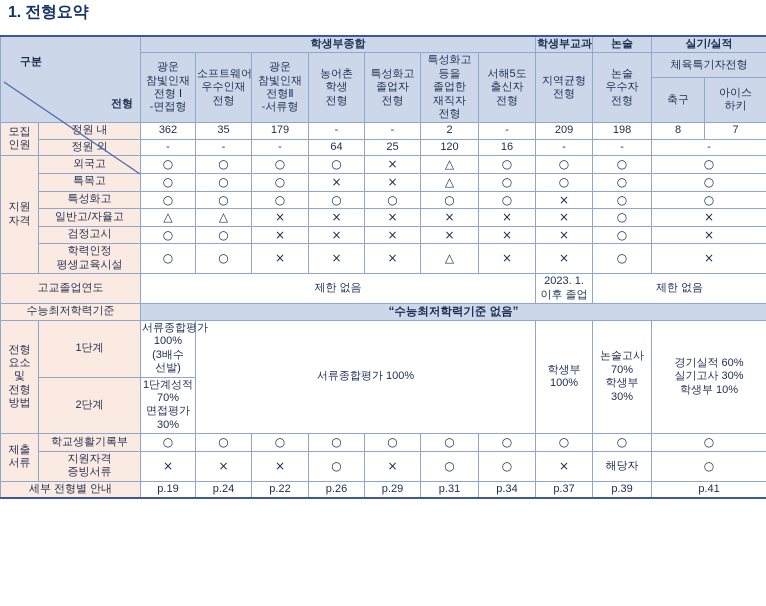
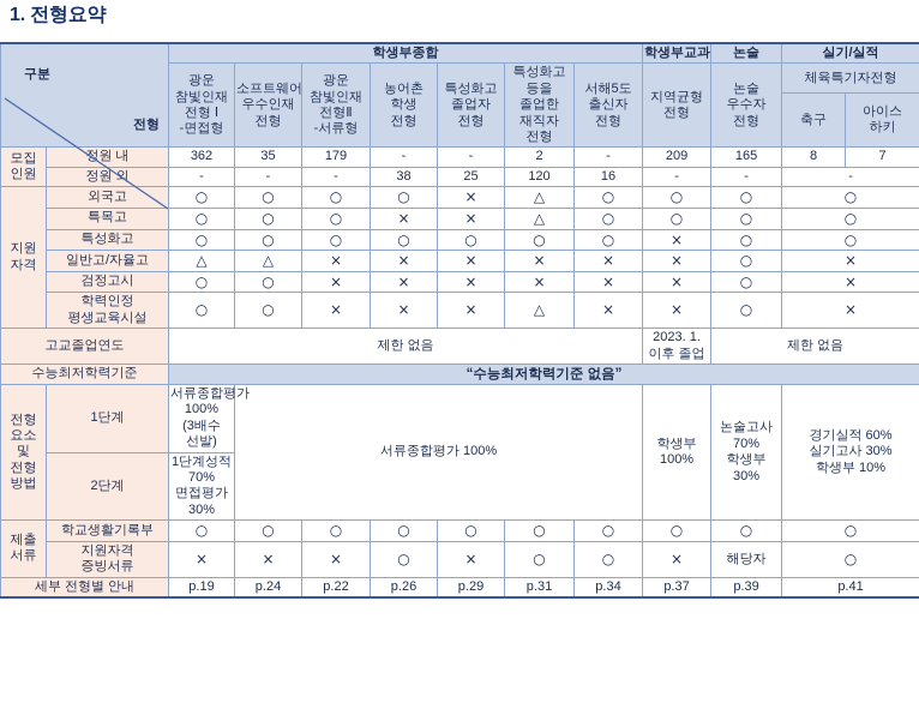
  1. 전형요약
  전형 구분	학생부종합	학생부교과	논술	실기/실적
  광운 참빛인재 전형 Ⅰ -면접형	소프트웨어 우수인재 전형	광운 참빛인재 전형Ⅱ -서류형	농어촌 학생 전형	특성화고 졸업자 전형	특성화고 등을 졸업한 재직자 전형	서해5도 출신자 전형	지역균형 전형	논술 우수자 전형	체육특기자전형
  축구	아이스 하키
- 모집 인원	원 내	362	35	179	-	-	2	-	209	198	8	7
+ 모집 인원	원 내	362	35	179	-	-	2	-	209	165	8	7
- 정원 외	-	-	-	64	25	120	16	-	-	-
+ 정원 외	-	-	-	38	25	120	16	-	-	-
  지원 자격	외국고	○	○	○	○	×	△	○	○	○	○
  특목고	○	○	○	×	×	△	○	○	○	○
  특성화고	○	○	○	○	○	○	○	×	○	○
  일반고/자율고	△	△	×	×	×	×	×	×	○	×
  검정고시	○	○	×	×	×	×	×	×	○	×
  학력인정 평생교육시설	○	○	×	×	×	△	×	×	○	×
  고교졸업연도	제한 없음	2023. 1. 이후 졸업	제한 없음
  수능최저학력기준	“수능최저학력기준 없음”
  전형 요소 및 전형 방법	1단계	서류종합평가 100% (3배수 선발)	서류종합평가 100%	학생부 100%	논술고사 70% 학생부 30%	경기실적 60% 실기고사 30% 학생부 10%
  2단계	1단계성적 70% 면접평가 30%
  제출 서류	학교생활기록부	○	○	○	○	○	○	○	○	○	○
  지원자격 증빙서류	×	×	×	○	×	○	○	×	해당자	○
  세부 전형별 안내	p.19	p.24	p.22	p.26	p.29	p.31	p.34	p.37	p.39	p.41
